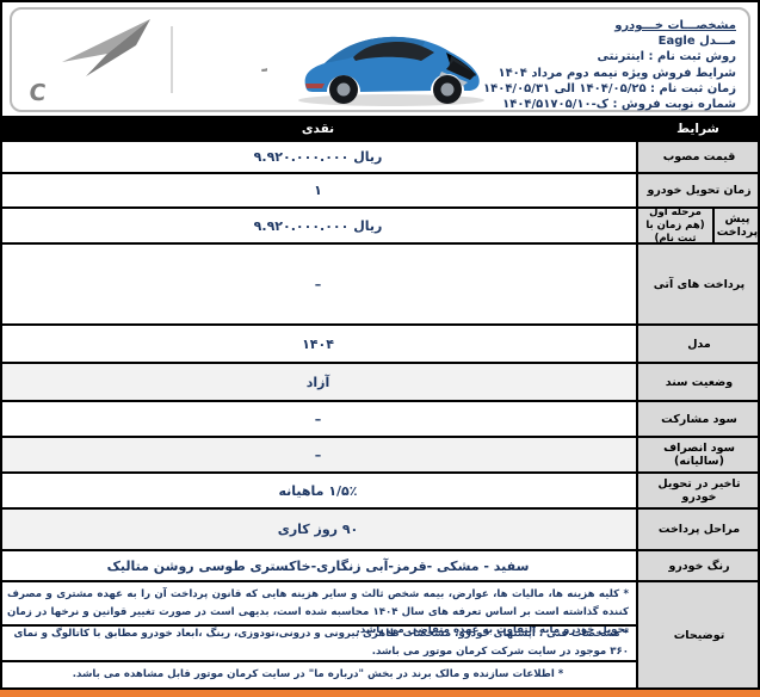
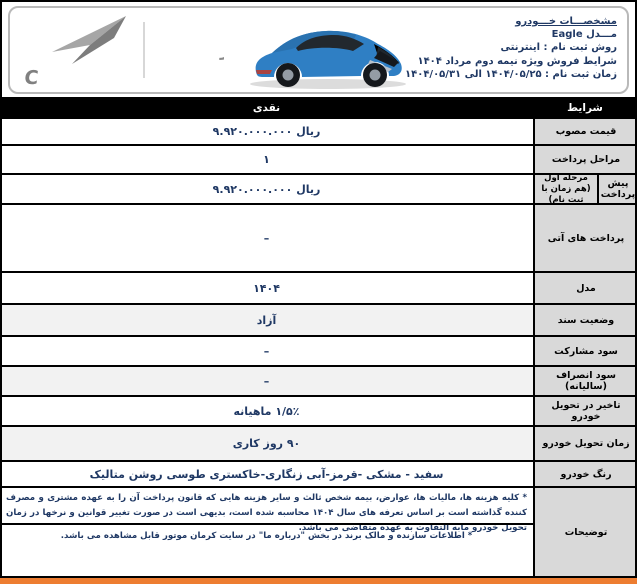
  مشخصـــات خـــودرو
  مـــدل Eagle
  روش ثبت نام : اینترنتی
  شرایط فروش ویژه نیمه دوم مرداد ۱۴۰۴
  زمان ثبت نام : ۱۴۰۴/۰۵/۲۵ الی ۱۴۰۴/۰۵/۳۱
- شماره نوبت فروش : ۱۴۰۴/۵۱۷ک-۰۵/۱۰
  شرایط
  نقدی
  قیمت مصوب
  ۹.۹۲۰.۰۰۰.۰۰۰ ریال
- زمان تحویل خودرو
+ مراحل پرداخت
  ۱
  پیش پرداخت
  مرحله اول
  (هم زمان با ثبت نام)
  ۹.۹۲۰.۰۰۰.۰۰۰ ریال
  پرداخت های آتی
  –
  مدل
  ۱۴۰۴
  وضعیت سند
  آزاد
  سود مشارکت
  –
  سود انصراف (سالیانه)
  –
  تاخیر در تحویل خودرو
  ۱/۵٪ ماهیانه
- مراحل پرداخت
+ زمان تحویل خودرو
  ۹۰ روز کاری
  رنگ خودرو
  سفید - مشکی -قرمز-آبی زنگاری-خاکستری طوسی روشن متالیک
  توضیحات
  * کلیه هزینه ها، مالیات ها، عوارض، بیمه شخص ثالث و سایر هزینه هایی که قانون پرداخت آن را به عهده مشتری و مصرف کننده گذاشته است بر اساس تعرفه های سال ۱۴۰۴ محاسبه شده است، بدیهی است در صورت تغییر قوانین و نرخها در زمان تحویل خودرو مابه التفاوت به عهده متقاضی می باشد.
- * مشخصات فنی ، آپشنهای خودرو، مشخصات ظاهری بیرونی و درونی،تودوزی، رینگ ،ابعاد خودرو مطابق با کاتالوگ و نمای ۳۶۰ موجود در سایت شرکت کرمان موتور می باشد.
  * اطلاعات سازنده و مالک برند در بخش "درباره ما" در سایت کرمان موتور قابل مشاهده می باشد.
